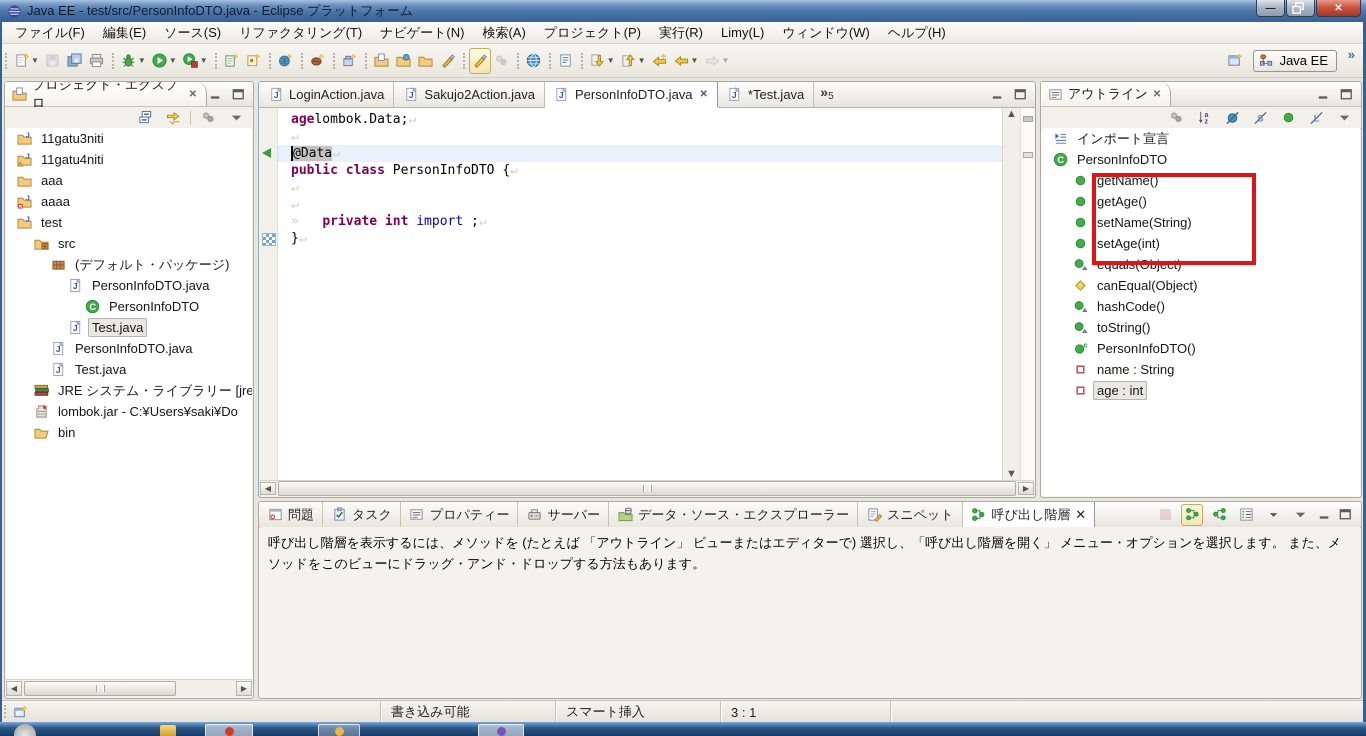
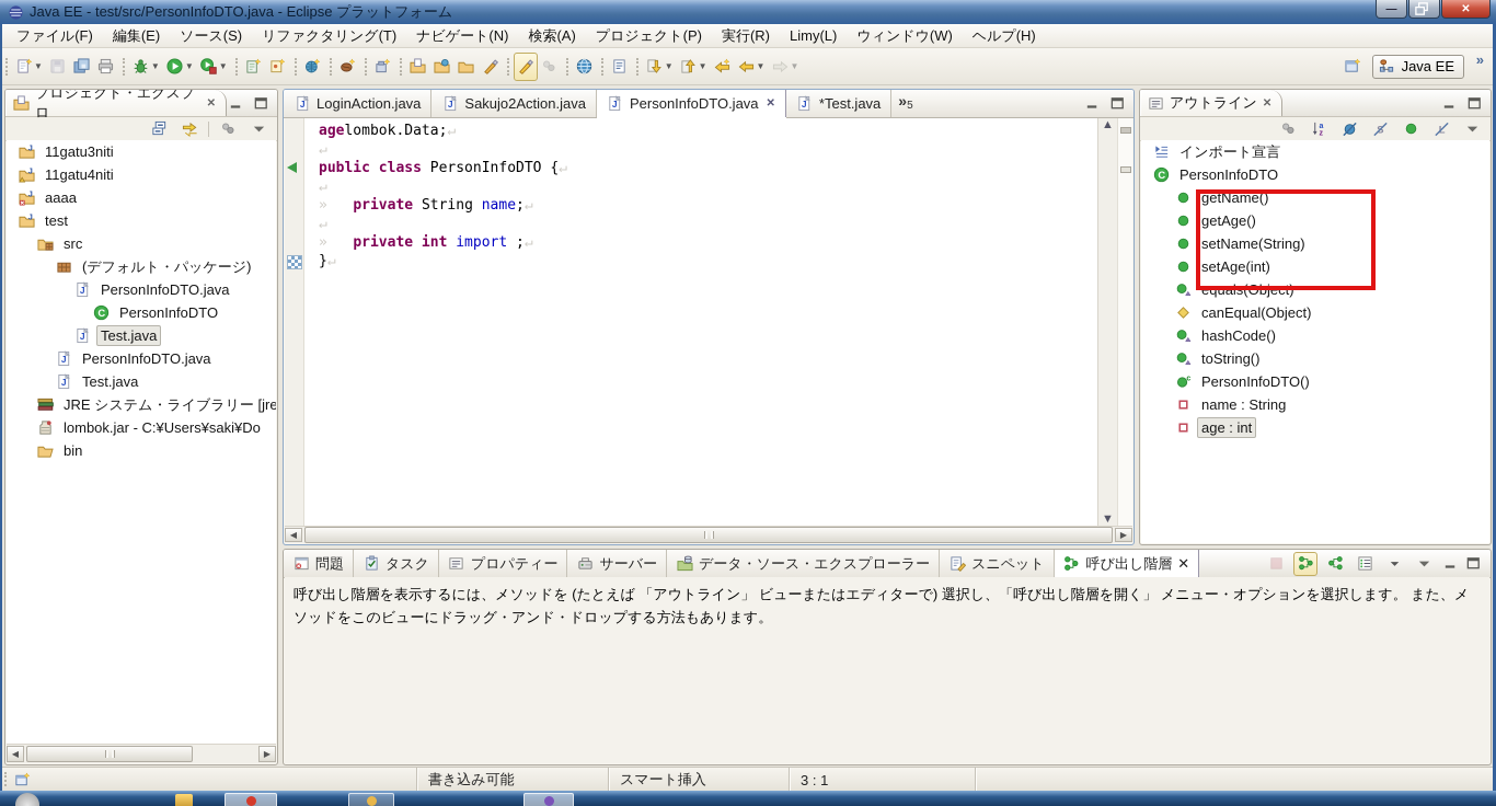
  Java EE - test/src/PersonInfoDTO.java - Eclipse プラットフォーム
  —
  ✕
  ファイル(F)
  編集(E)
  ソース(S)
  リファクタリング(T)
  ナビゲート(N)
  検索(A)
  プロジェクト(P)
  実行(R)
  Limy(L)
  ウィンドウ(W)
  ヘルプ(H)
  »
  ▼
  ▼
  ▼
  ▼
  ▼
  ▼
  ▼
  ▼
  Java EE
  プロジェクト・エクスプロ
  ✕
  11gatu3niti
  11gatu4niti
- aaa
  aaaa
  test
  src
  (デフォルト・パッケージ)
  J
  PersonInfoDTO.java
  C
  PersonInfoDTO
  J
  Test.java
  J
  PersonInfoDTO.java
  J
  Test.java
  JRE システム・ライブラリー [jre
  lombok.jar - C:¥Users¥saki¥Do
  bin
  ◀
  ▶
  J
  LoginAction.java
  J
  Sakujo2Action.java
  J
  PersonInfoDTO.java
  ✕
  J
  *Test.java
  »
  5
  agelombok.Data;↵
  ↵
- @Data↵
  public class PersonInfoDTO {↵
  ↵
+ » private String name;↵
  ↵
  » private int import ;↵
  }↵
  ▲
  ▼
  ◀
  ▶
  アウトライン
  ✕
  インポート宣言
  C
  PersonInfoDTO
  getName()
  getAge()
  setName(String)
  setAge(int)
  equals(Object)
  canEqual(Object)
  hashCode()
  toString()
  PersonInfoDTO()
  name : String
  age : int
  問題
  タスク
  プロパティー
  サーバー
  データ・ソース・エクスプローラー
  スニペット
  呼び出し階層
  ✕
  呼び出し階層を表示するには、メソッドを (たとえば 「アウトライン」 ビューまたはエディターで) 選択し、「呼び出し階層を開く」 メニュー・オプションを選択します。 また、メソッドをこのビューにドラッグ・アンド・ドロップする方法もあります。
  書き込み可能
  スマート挿入
  3 : 1
